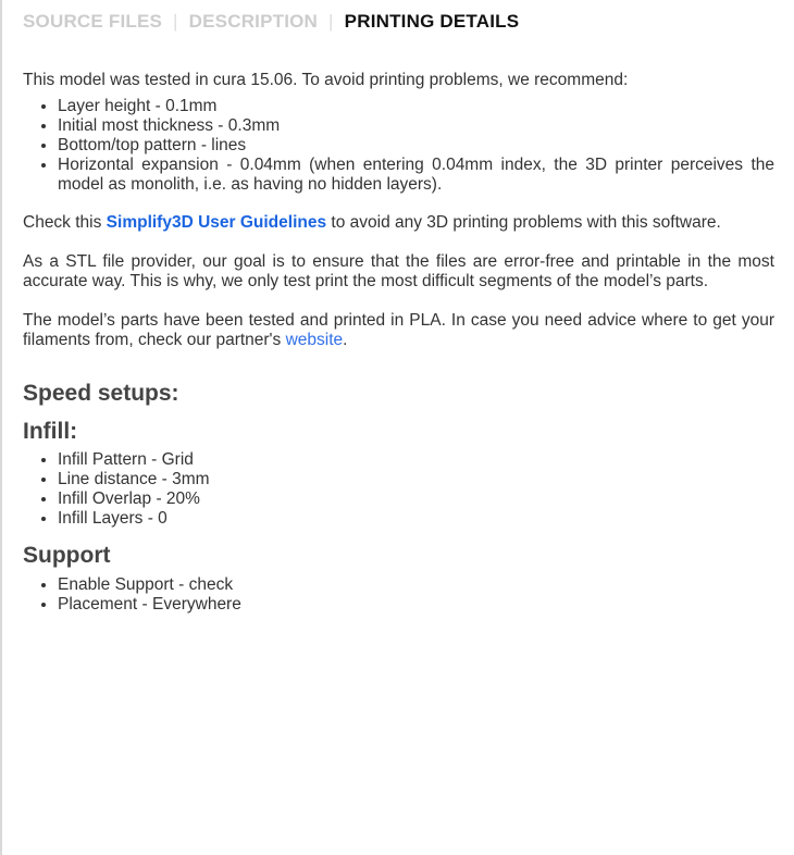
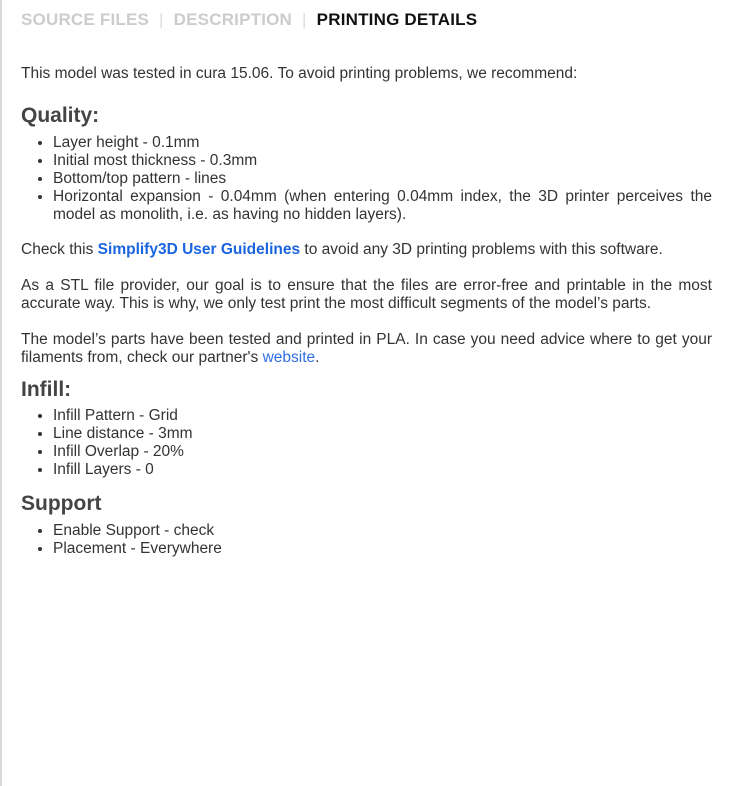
  SOURCE FILES
  |
  DESCRIPTION
  |
  PRINTING DETAILS
  This model was tested in cura 15.06. To avoid printing problems, we recommend:
+ Quality:
  Layer height - 0.1mm
  Initial most thickness - 0.3mm
  Bottom/top pattern - lines
  Horizontal expansion - 0.04mm (when entering 0.04mm index, the 3D printer perceives the model as monolith, i.e. as having no hidden layers).
  Check this Simplify3D User Guidelines to avoid any 3D printing problems with this software.
  As a STL file provider, our goal is to ensure that the files are error-free and printable in the most accurate way. This is why, we only test print the most difficult segments of the model’s parts.
  The model’s parts have been tested and printed in PLA. In case you need advice where to get your filaments from, check our partner's website.
- Speed setups:
  Infill:
  Infill Pattern - Grid
  Line distance - 3mm
  Infill Overlap - 20%
  Infill Layers - 0
  Support
  Enable Support - check
  Placement - Everywhere
